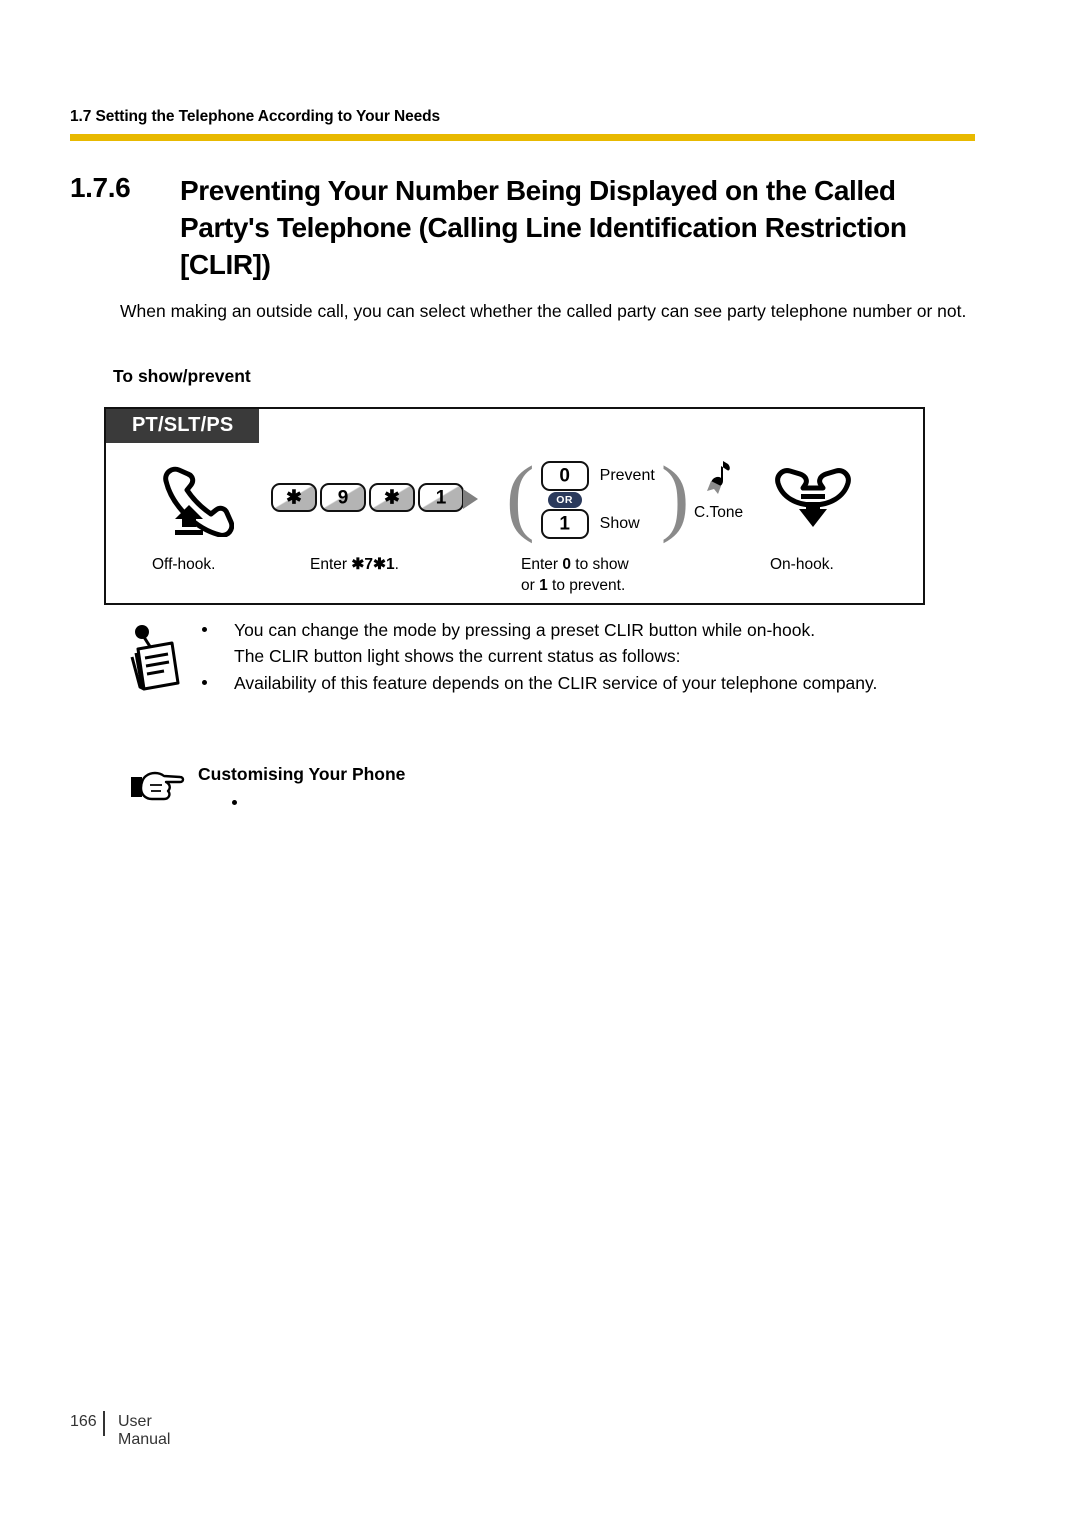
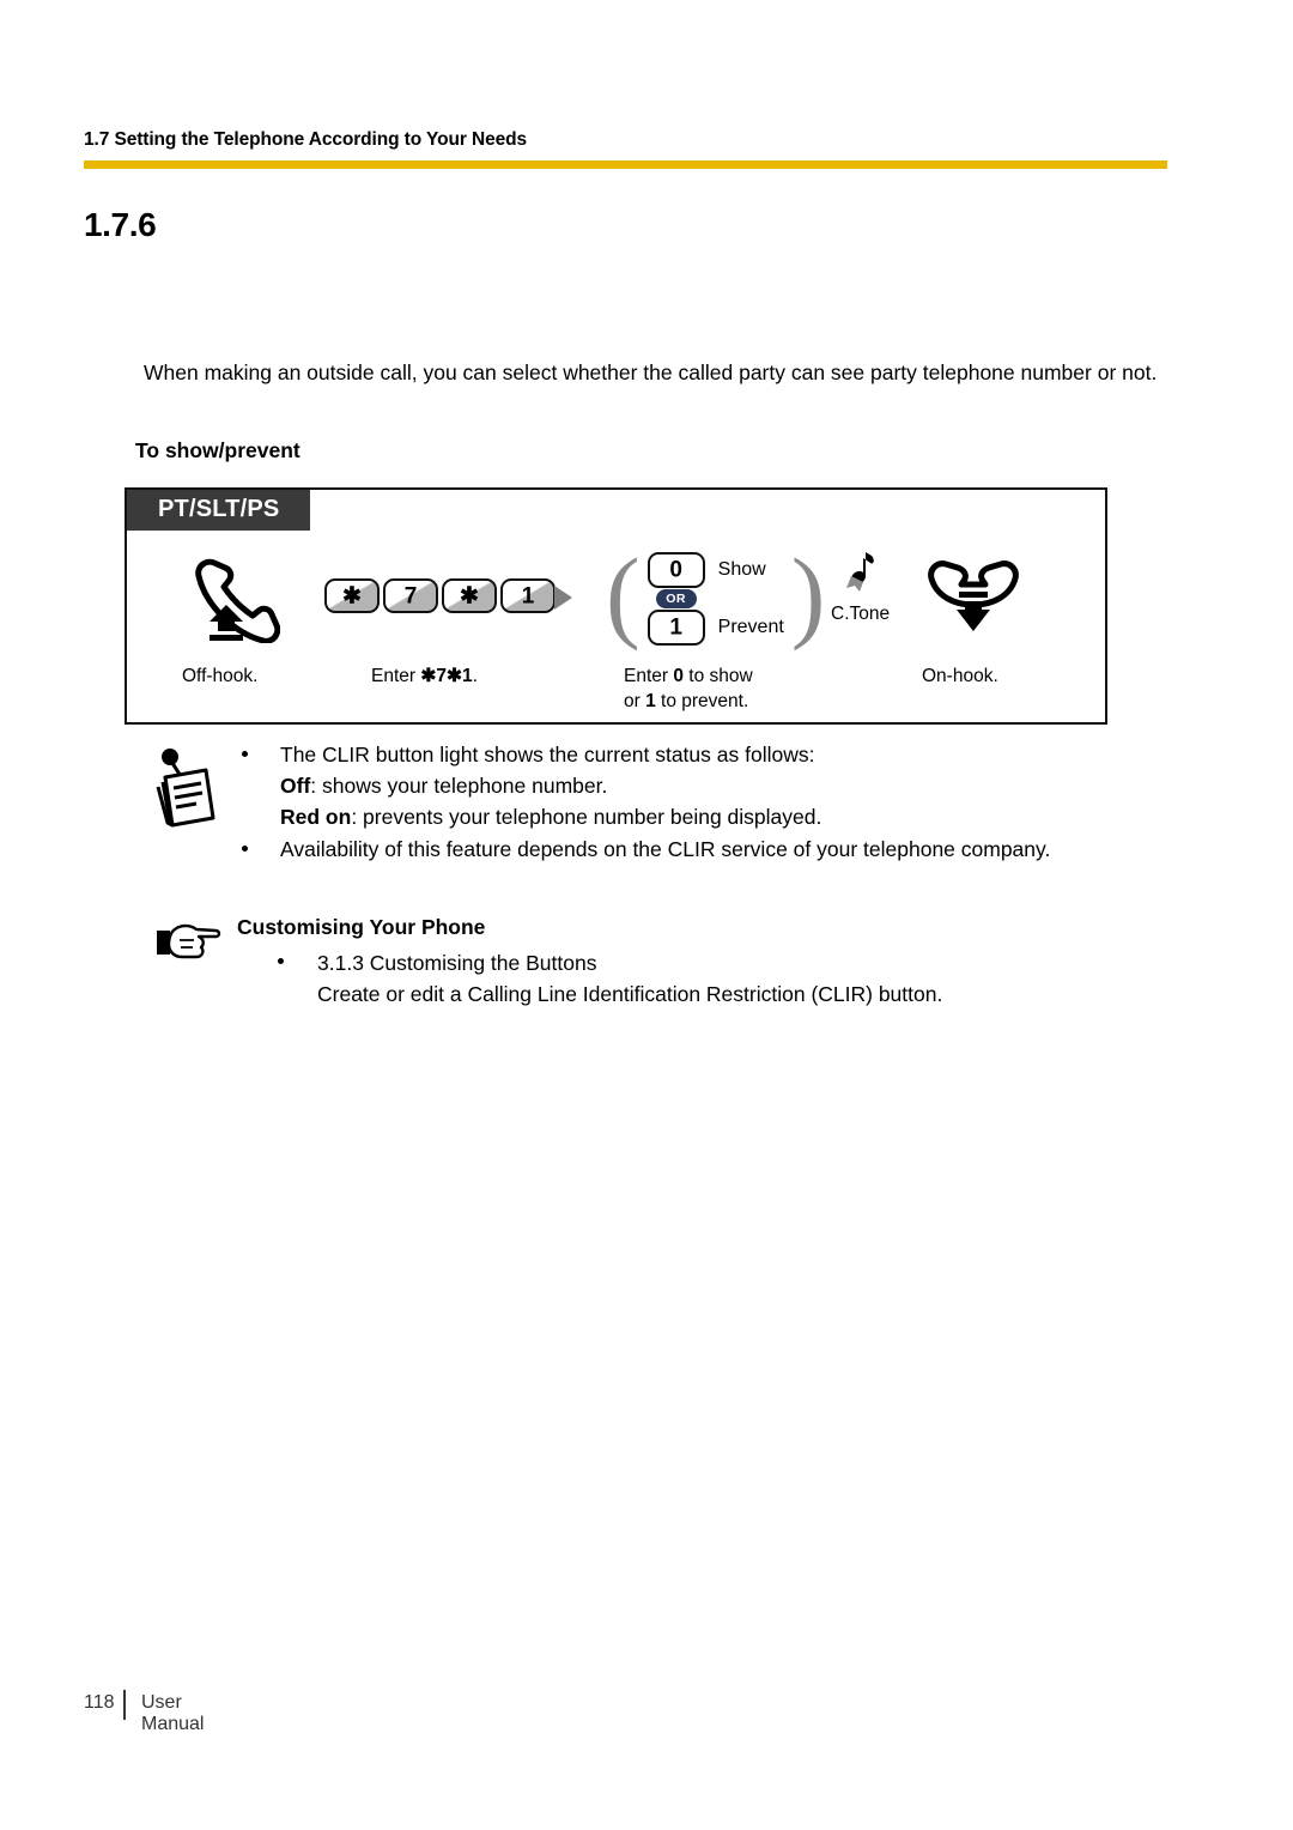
  1.7 Setting the Telephone According to Your Needs
  1.7.6
- Preventing Your Number Being Displayed on the Called Party's Telephone (Calling Line Identification Restriction [CLIR])
  When making an outside call, you can select whether the called party can see party telephone number or not.
  To show/prevent
  PT/SLT/PS
  ✱
- 9
+ 7
  ✱
  1
  (
  0
- Prevent
+ Show
  OR
  1
- Show
+ Prevent
  )
  C.Tone
  Off-hook.
  Enter ✱7✱1.
  Enter 0 to show
  or 1 to prevent.
  On-hook.
- You can change the mode by pressing a preset CLIR button while on-hook.
  The CLIR button light shows the current status as follows:
+ Off: shows your telephone number.
+ Red on: prevents your telephone number being displayed.
  Availability of this feature depends on the CLIR service of your telephone company.
  Customising Your Phone
+ 3.1.3 Customising the Buttons
+ Create or edit a Calling Line Identification Restriction (CLIR) button.
- 166
+ 118
  User Manual
